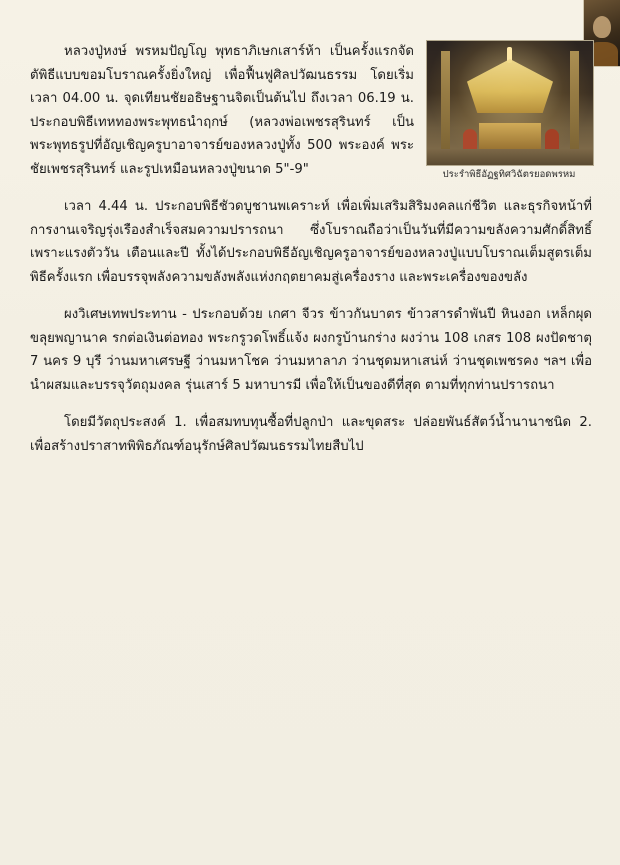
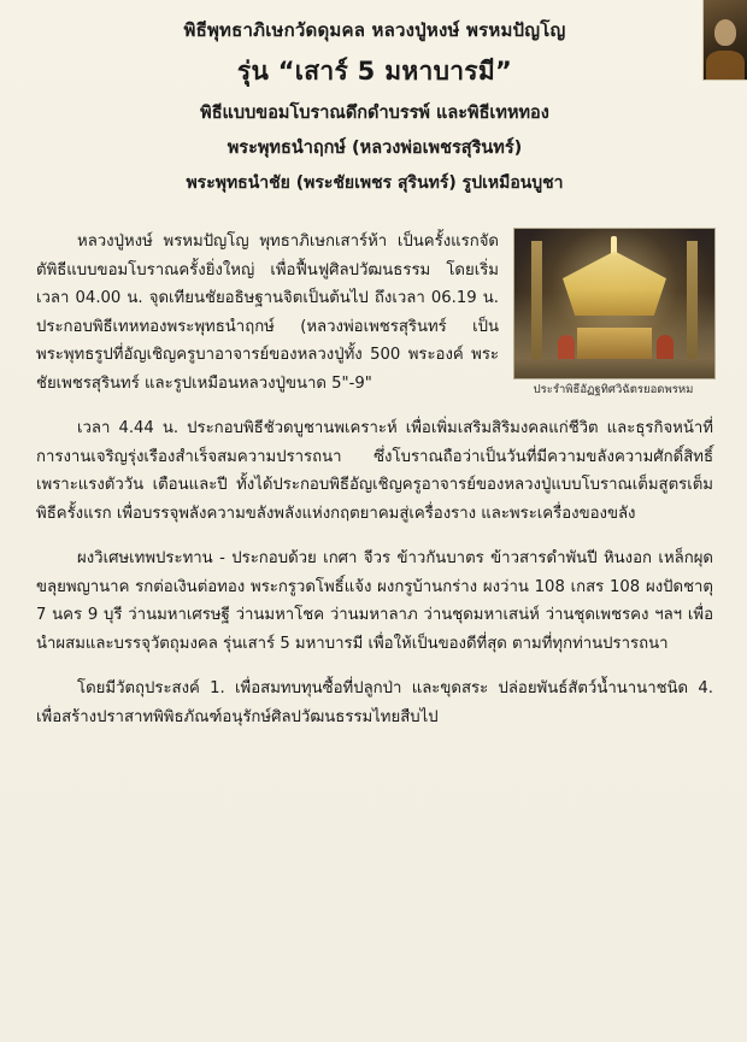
+ พิธีพุทธาภิเษกวัดดุมคล หลวงปู่หงษ์ พรหมปัญโญ
+ รุ่น “เสาร์ 5 มหาบารมี”
+ พิธีแบบขอมโบราณดึกดำบรรพ์ และพิธีเทหทอง
+ พระพุทธนำฤกษ์ (หลวงพ่อเพชรสุรินทร์)
+ พระพุทธนำชัย (พระชัยเพชร สุรินทร์) รูปเหมือนบูชา
  ประรำพิธีอัฏฐทิศวิฉัตรยอดพรหม
  หลวงปู่หงษ์ พรหมปัญโญ พุทธาภิเษกเสาร์ห้า เป็นครั้งแรกจัดตัพิธีแบบขอมโบราณครั้งยิ่งใหญ่ เพื่อฟื้นฟูศิลปวัฒนธรรม โดยเริ่มเวลา 04.00 น. จุดเทียนชัยอธิษฐานจิตเป็นต้นไป ถึงเวลา 06.19 น. ประกอบพิธีเทหทองพระพุทธนำฤกษ์ (หลวงพ่อเพชรสุรินทร์ เป็นพระพุทธรูปที่อัญเชิญครูบาอาจารย์ของหลวงปู่ทั้ง 500 พระองค์ พระชัยเพชรสุรินทร์ และรูปเหมือนหลวงปู่ขนาด 5"-9"
  เวลา 4.44 น. ประกอบพิธีชัวดบูชานพเคราะห์ เพื่อเพิ่มเสริมสิริมงคลแก่ชีวิต และธุรกิจหน้าที่การงานเจริญรุ่งเรืองสำเร็จสมความปรารถนา ซึ่งโบราณถือว่าเป็นวันที่มีความขลังความศักดิ์สิทธิ์ เพราะแรงตัววัน เตือนและปี ทั้งได้ประกอบพิธีอัญเชิญครูอาจารย์ของหลวงปู่แบบโบราณเต็มสูตรเต็มพิธีครั้งแรก เพื่อบรรจุพลังความขลังพลังแห่งกฤตยาคมสู่เครื่องราง และพระเครื่องของขลัง
  ผงวิเศษเทพประทาน - ประกอบด้วย เกศา จีวร ข้าวกันบาตร ข้าวสารดำพันปี หินงอก เหล็กผุด ขลุยพญานาค รกต่อเงินต่อทอง พระกรูวดโพธิ์แจ้ง ผงกรูบ้านกร่าง ผงว่าน 108 เกสร 108 ผงปัดชาตุ 7 นคร 9 บุรี ว่านมหาเศรษฐี ว่านมหาโชค ว่านมหาลาภ ว่านชุดมหาเสน่ห์ ว่านชุดเพชรคง ฯลฯ เพื่อนำผสมและบรรจุวัตถุมงคล รุ่นเสาร์ 5 มหาบารมี เพื่อให้เป็นของดีที่สุด ตามที่ทุกท่านปรารถนา
- โดยมีวัตถุประสงค์ 1. เพื่อสมทบทุนซื้อที่ปลูกป่า และขุดสระ ปล่อยพันธ์สัตว์น้ำนานาชนิด 2. เพื่อสร้างปราสาทพิพิธภัณฑ์อนุรักษ์ศิลปวัฒนธรรมไทยสืบไป
+ โดยมีวัตถุประสงค์ 1. เพื่อสมทบทุนซื้อที่ปลูกป่า และขุดสระ ปล่อยพันธ์สัตว์น้ำนานาชนิด 4. เพื่อสร้างปราสาทพิพิธภัณฑ์อนุรักษ์ศิลปวัฒนธรรมไทยสืบไป
